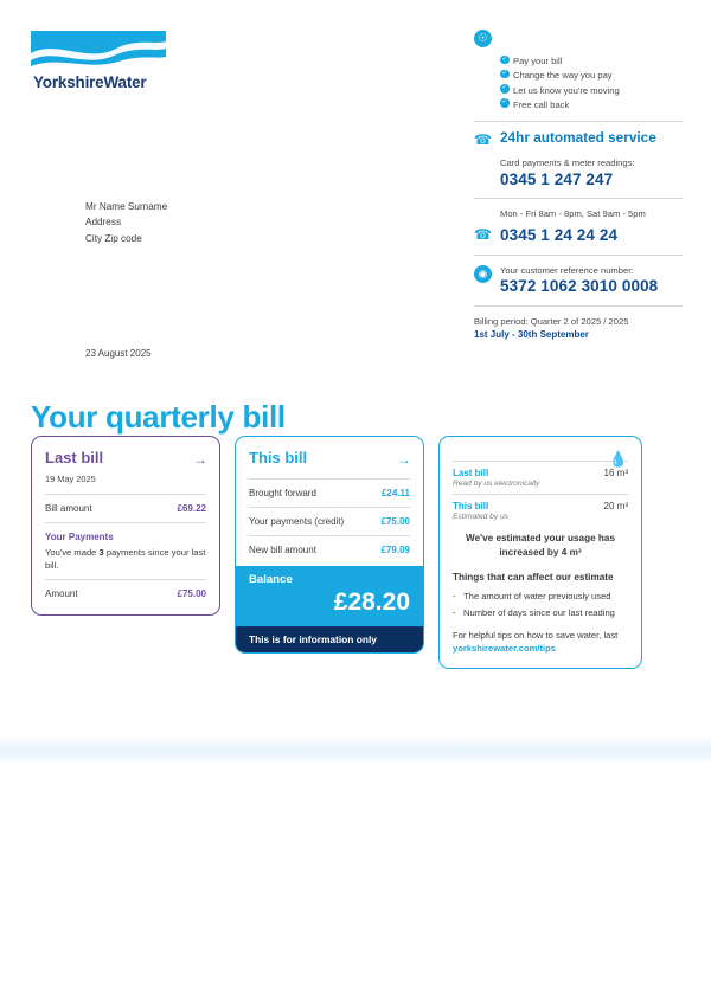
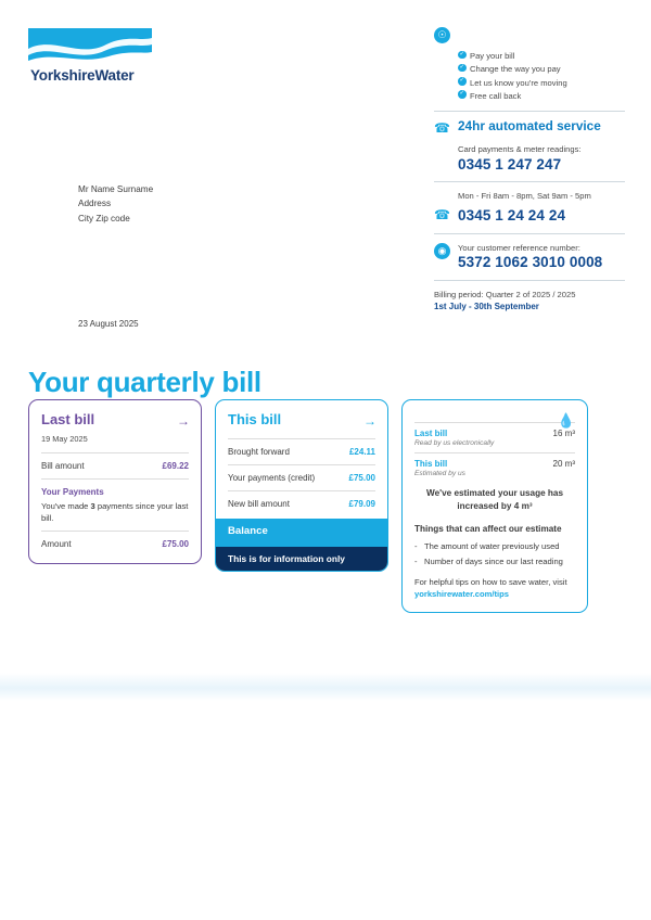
  YorkshireWater
  ☉
  Pay your bill
  Change the way you pay
  Let us know you're moving
  Free call back
  ☎
  24hr automated service
  Card payments & meter readings:
  0345 1 247 247
  Mon - Fri 8am - 8pm, Sat 9am - 5pm
  ☎
  0345 1 24 24 24
  ◉
  Your customer reference number:
  5372 1062 3010 0008
  Billing period: Quarter 2 of 2025 / 2025
  1st July - 30th September
  Mr Name Surname
  Address
  City Zip code
  23 August 2025
  Your quarterly bill
  →
  Last bill
  19 May 2025
  Bill amount
  £69.22
  Your Payments
  You've made 3 payments since your last bill.
  Amount
  £75.00
  →
  This bill
  Brought forward
  £24.11
  Your payments (credit)
  £75.00
  New bill amount
  £79.09
  Balance
- £28.20
  This is for information only
  💧
  Last bill
  16 m³
  This bill
  20 m³
  We've estimated your usage has increased by 4 m³
  Things that can affect our estimate
  The amount of water previously used
  Number of days since our last reading
- For helpful tips on how to save water, last yorkshirewater.com/tips
+ For helpful tips on how to save water, visit yorkshirewater.com/tips
